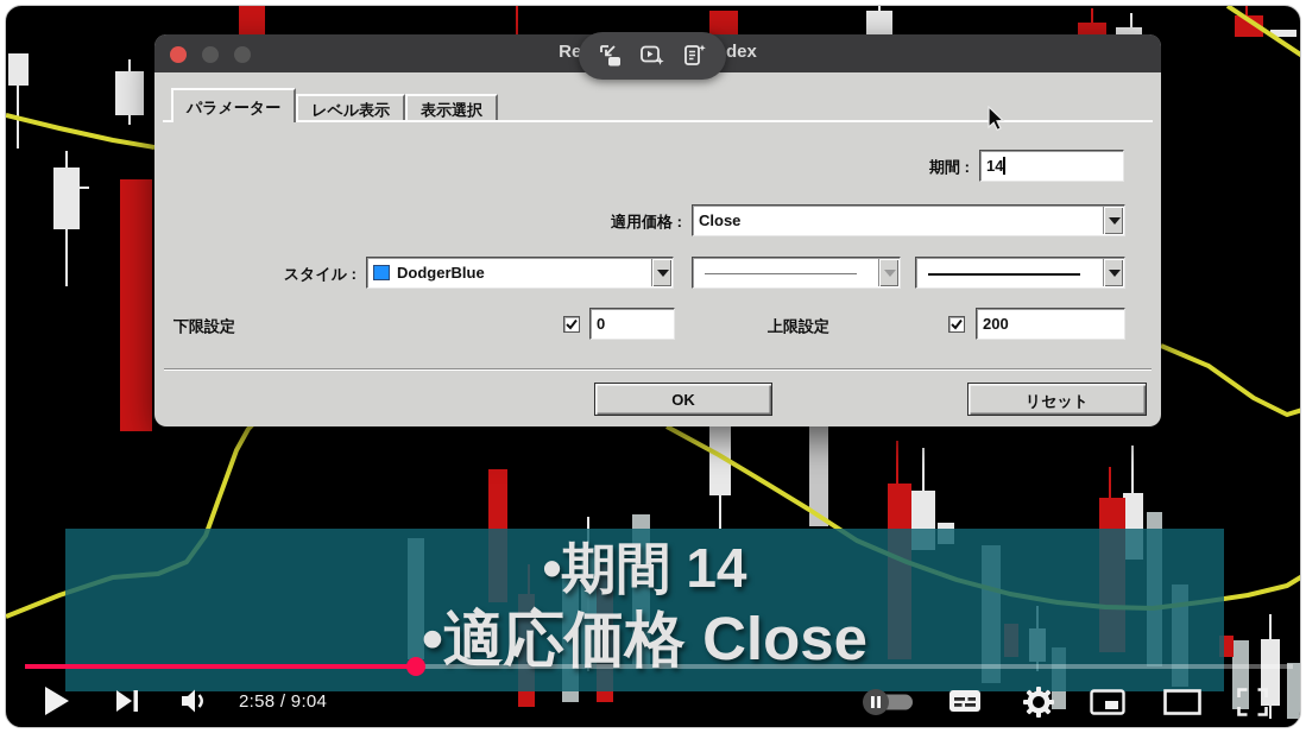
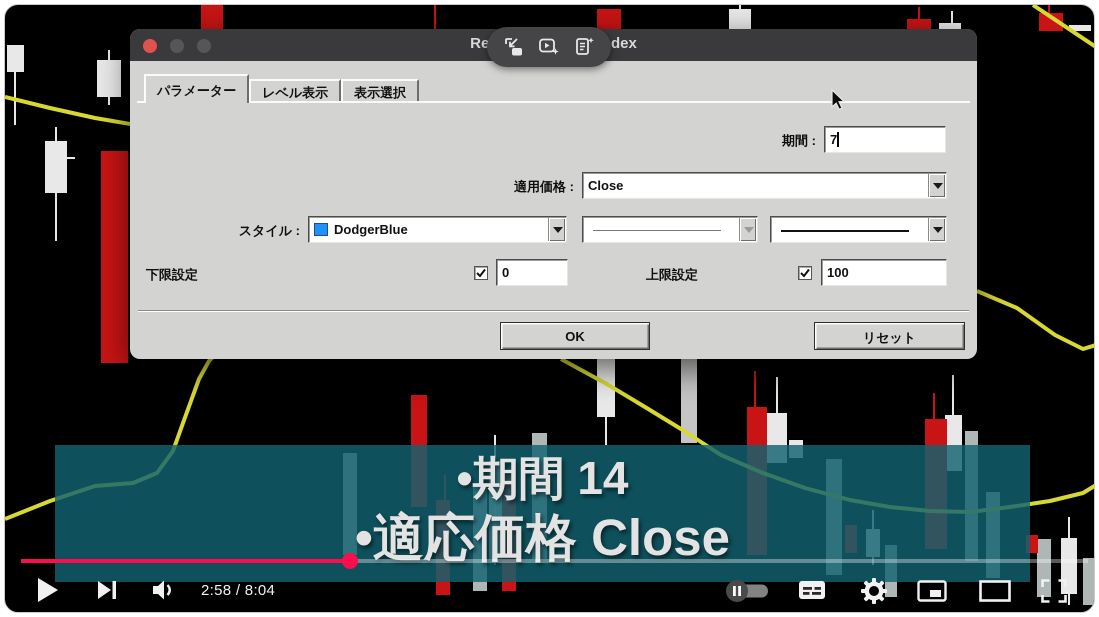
  パラメーター
  レベル表示
  表示選択
  期間 :
- 14
+ 7
  適用価格 :
  Close
  スタイル :
  DodgerBlue
  下限設定
  0
  上限設定
- 200
+ 100
  OK
  リセット
  •期間 14
  •適応価格 Close
- 2:58 / 9:04
+ 2:58 / 8:04
